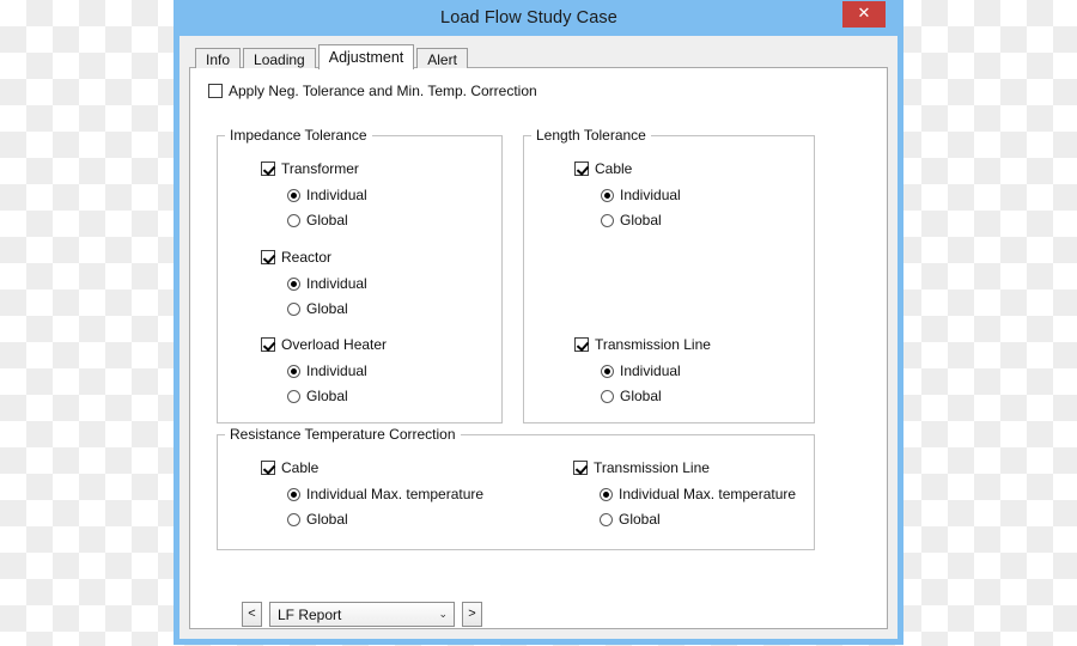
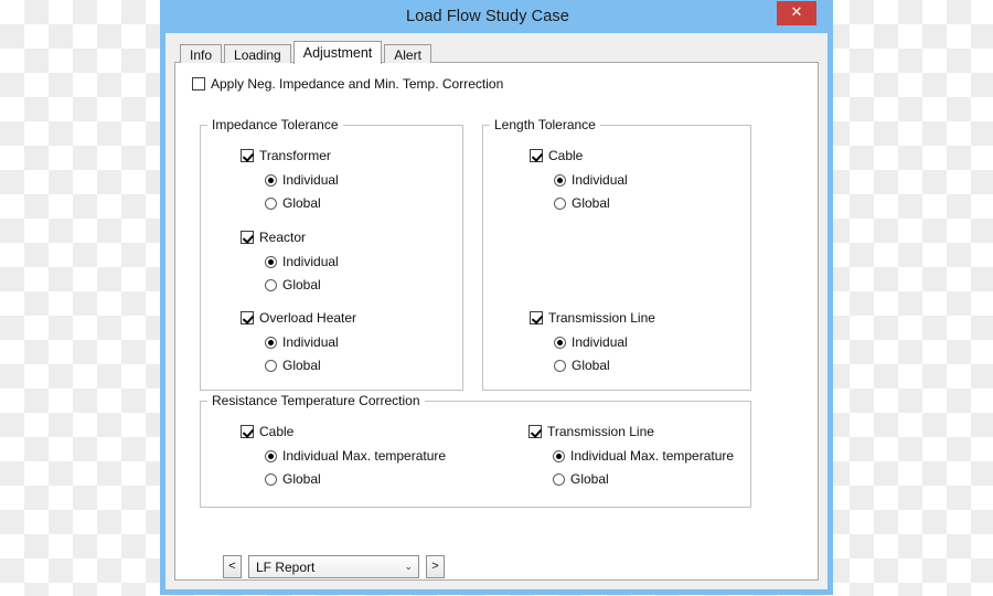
  Load Flow Study Case
  ✕
  Info
  Loading
  Adjustment
  Alert
- Apply Neg. Tolerance and Min. Temp. Correction
+ Apply Neg. Impedance and Min. Temp. Correction
  Impedance Tolerance
  Transformer
  Individual
  Global
  Reactor
  Individual
  Global
  Overload Heater
  Individual
  Global
  Length Tolerance
  Cable
  Individual
  Global
  Transmission Line
  Individual
  Global
  Resistance Temperature Correction
  Cable
  Individual Max. temperature
  Global
  Transmission Line
  Individual Max. temperature
  Global
  <
  LF Report
  ⌄
  >
